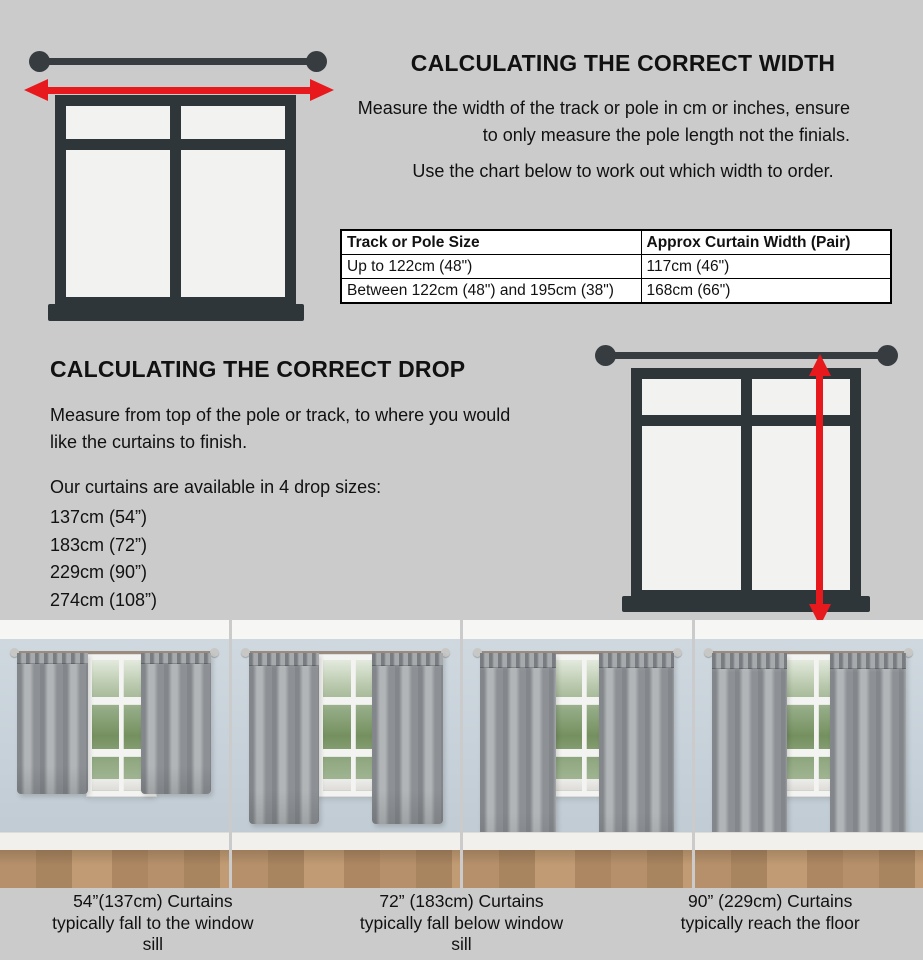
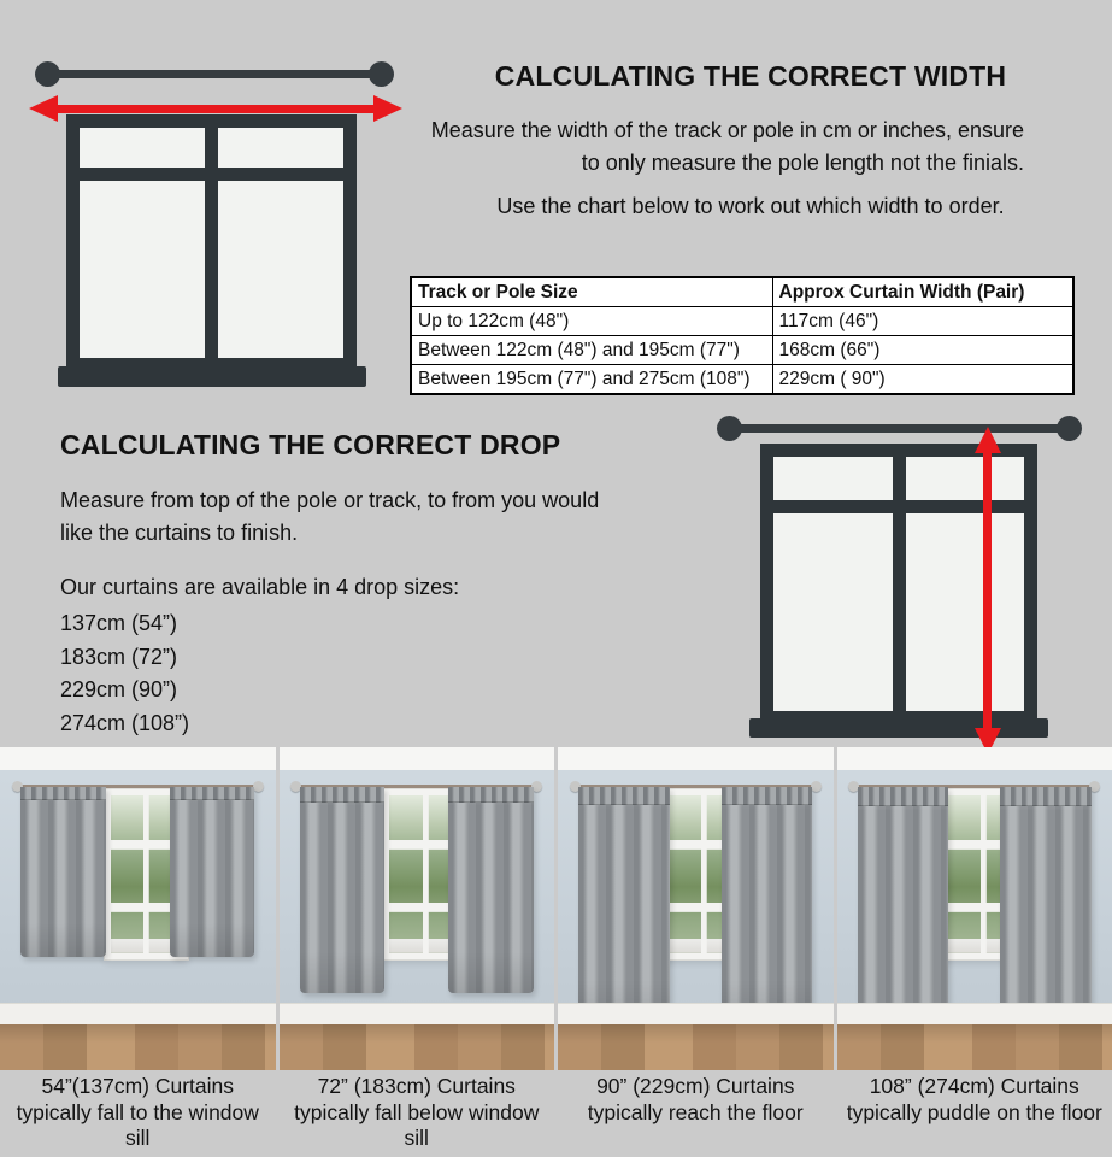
  CALCULATING THE CORRECT WIDTH
  Measure the width of the track or pole in cm or inches, ensure
  to only measure the pole length not the finials.
  Use the chart below to work out which width to order.
  Track or Pole Size	Approx Curtain Width (Pair)
  Up to 122cm (48")	117cm (46")
- Between 122cm (48") and 195cm (38")	168cm (66")
+ Between 122cm (48") and 195cm (77")	168cm (66")
+ Between 195cm (77") and 275cm (108")	229cm ( 90")
  CALCULATING THE CORRECT DROP
- Measure from top of the pole or track, to where you would
+ Measure from top of the pole or track, to from you would
  like the curtains to finish.
  Our curtains are available in 4 drop sizes:
  137cm (54”)
  183cm (72”)
  229cm (90”)
  274cm (108”)
  54”(137cm) Curtains typically fall to the window sill
  72” (183cm) Curtains typically fall below window sill
  90” (229cm) Curtains typically reach the floor
+ 108” (274cm) Curtains typically puddle on the floor
